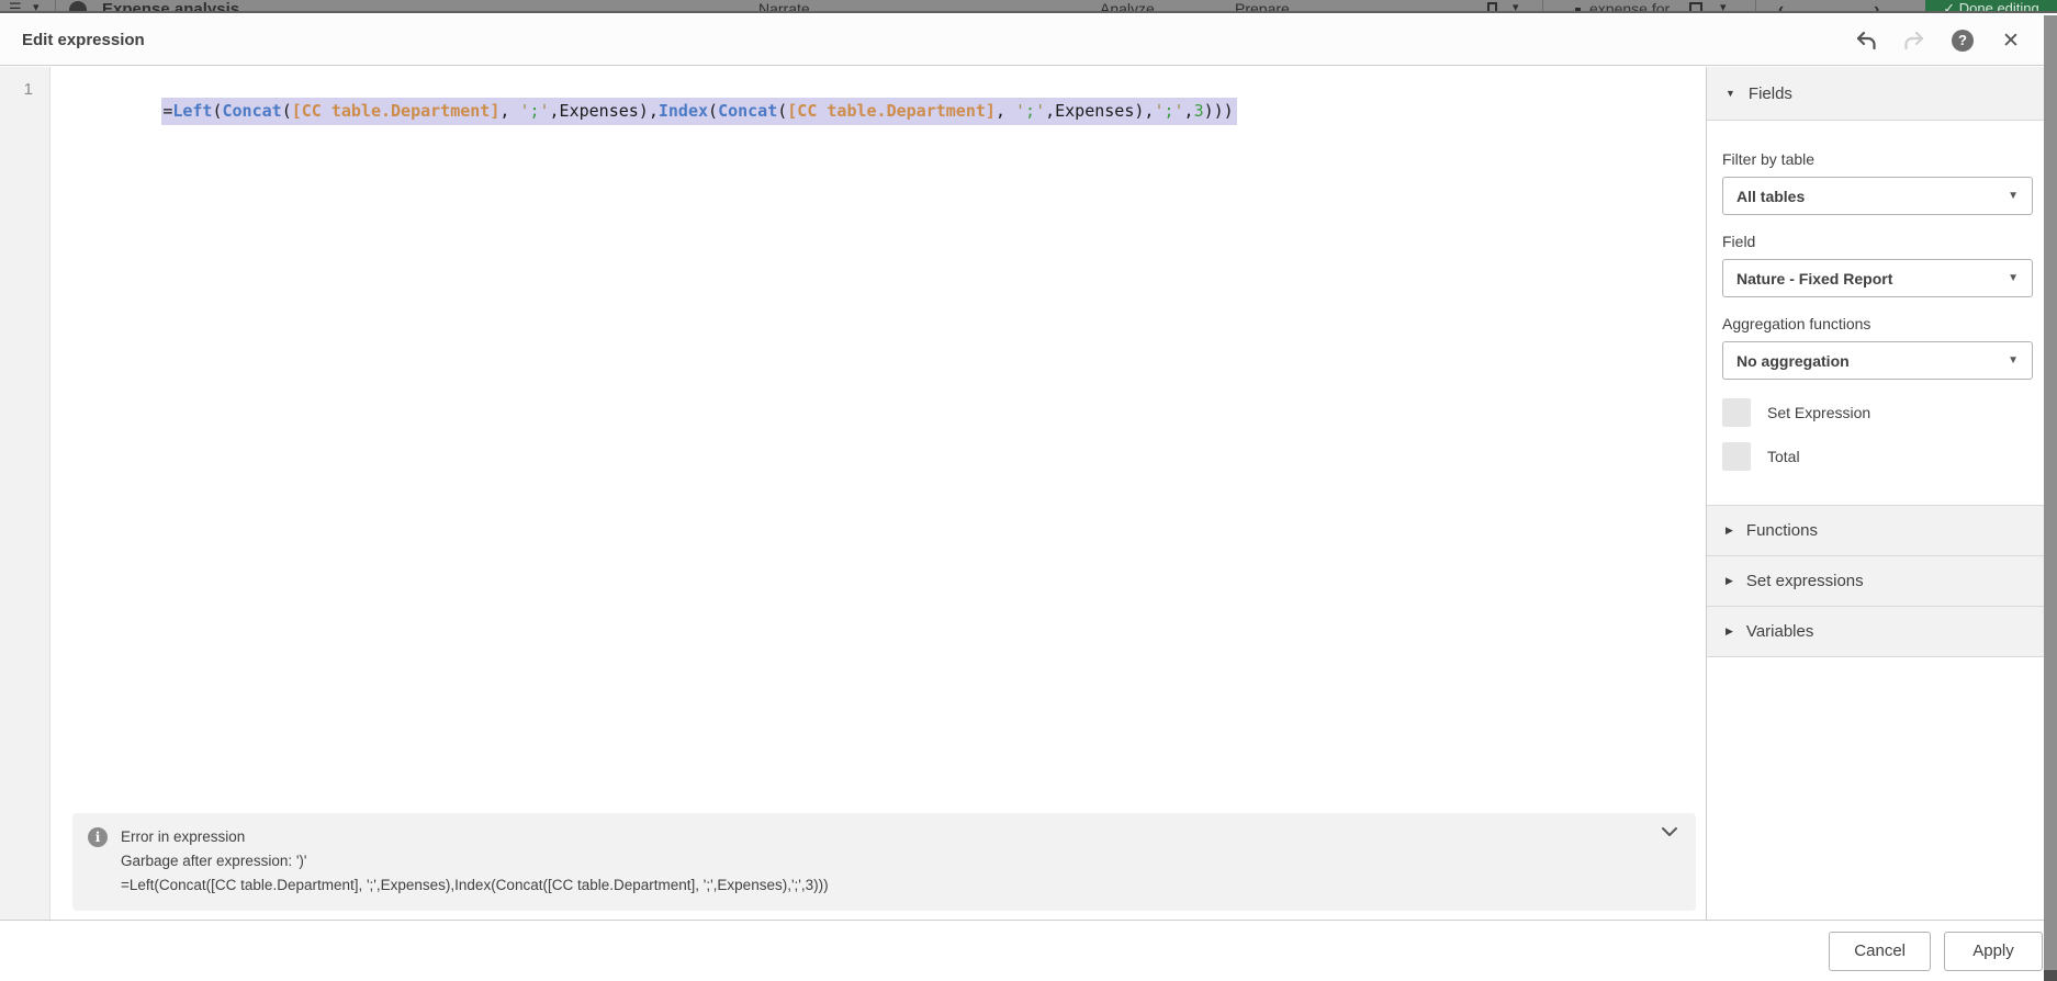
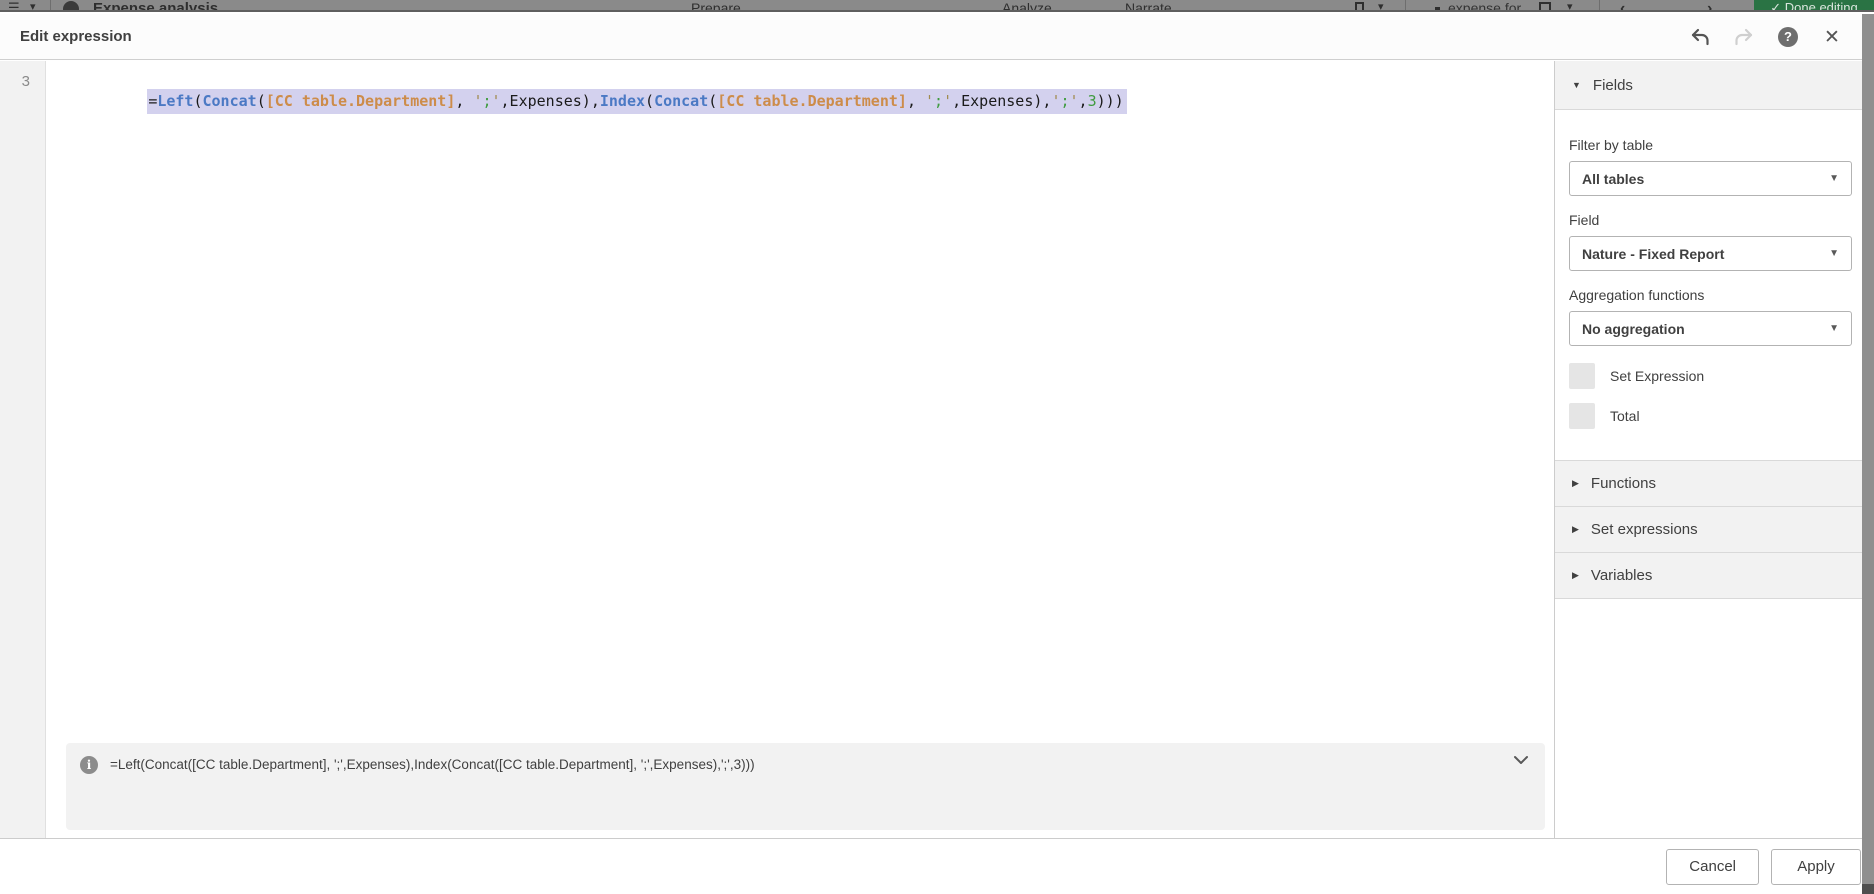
  ☰
  ▾
  Expense analysis
- Narrate
+ Prepare
  Analyze
- Prepare
+ Narrate
  ▾
  expense for
  ▾
  ‹
  ›
  ✓ Done editing
  Edit expression
  ?
  ✕
- 1
+ 3
  =Left(Concat([CC table.Department], ';',Expenses),Index(Concat([CC table.Department], ';',Expenses),';',3)))
  i
- Error in expression
- Garbage after expression: ')'
  =Left(Concat([CC table.Department], ';',Expenses),Index(Concat([CC table.Department], ';',Expenses),';',3)))
  ▼
  Fields
  Filter by table
  All tables
  ▼
  Field
  Nature - Fixed Report
  ▼
  Aggregation functions
  No aggregation
  ▼
  Set Expression
  Total
  ▶
  Functions
  ▶
  Set expressions
  ▶
  Variables
  Cancel
  Apply
